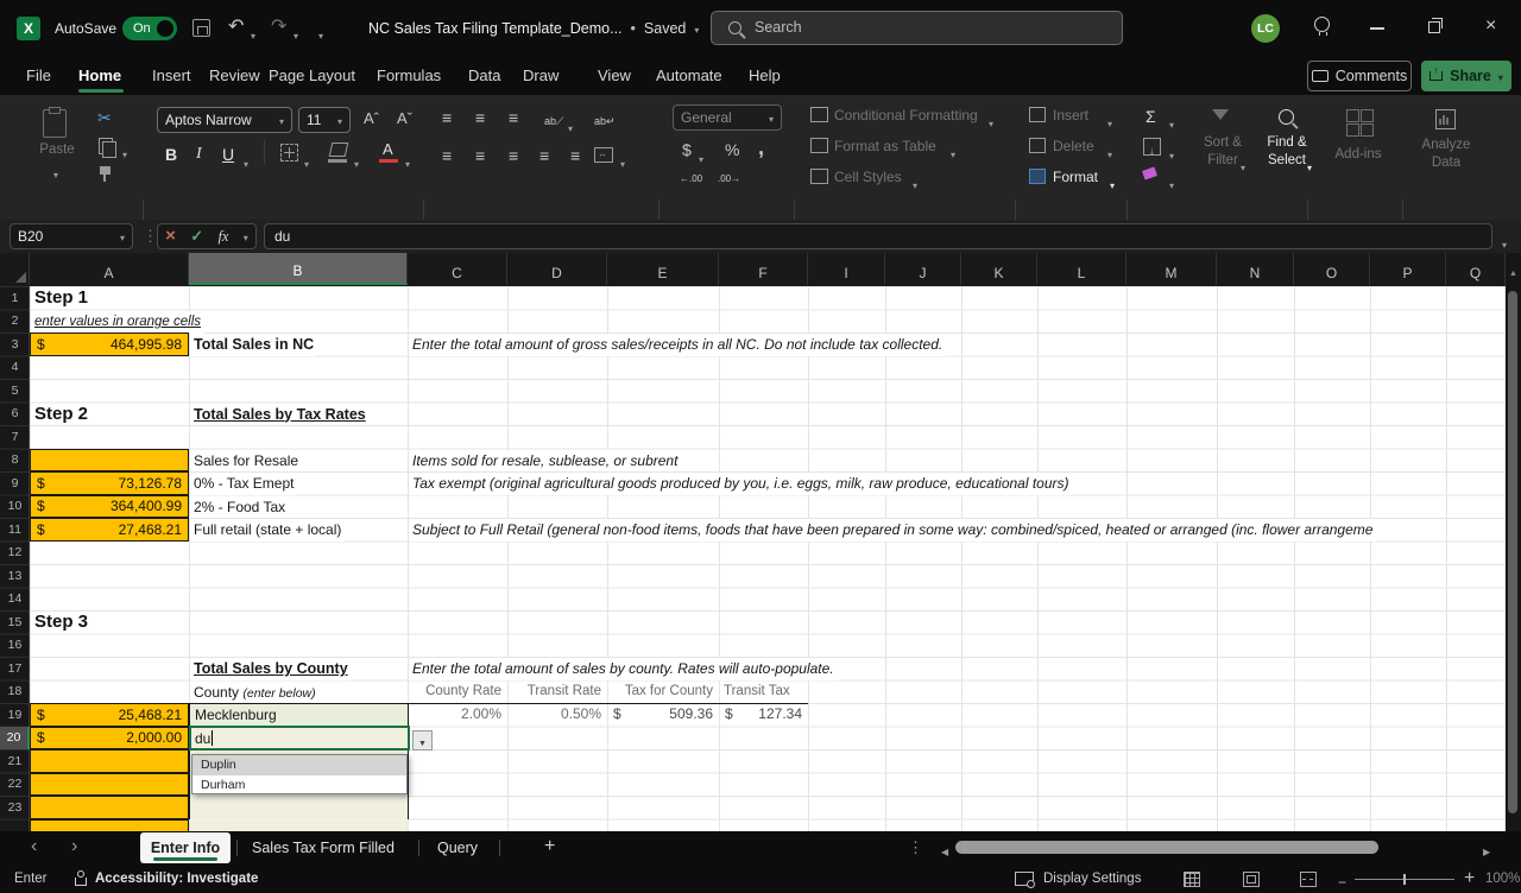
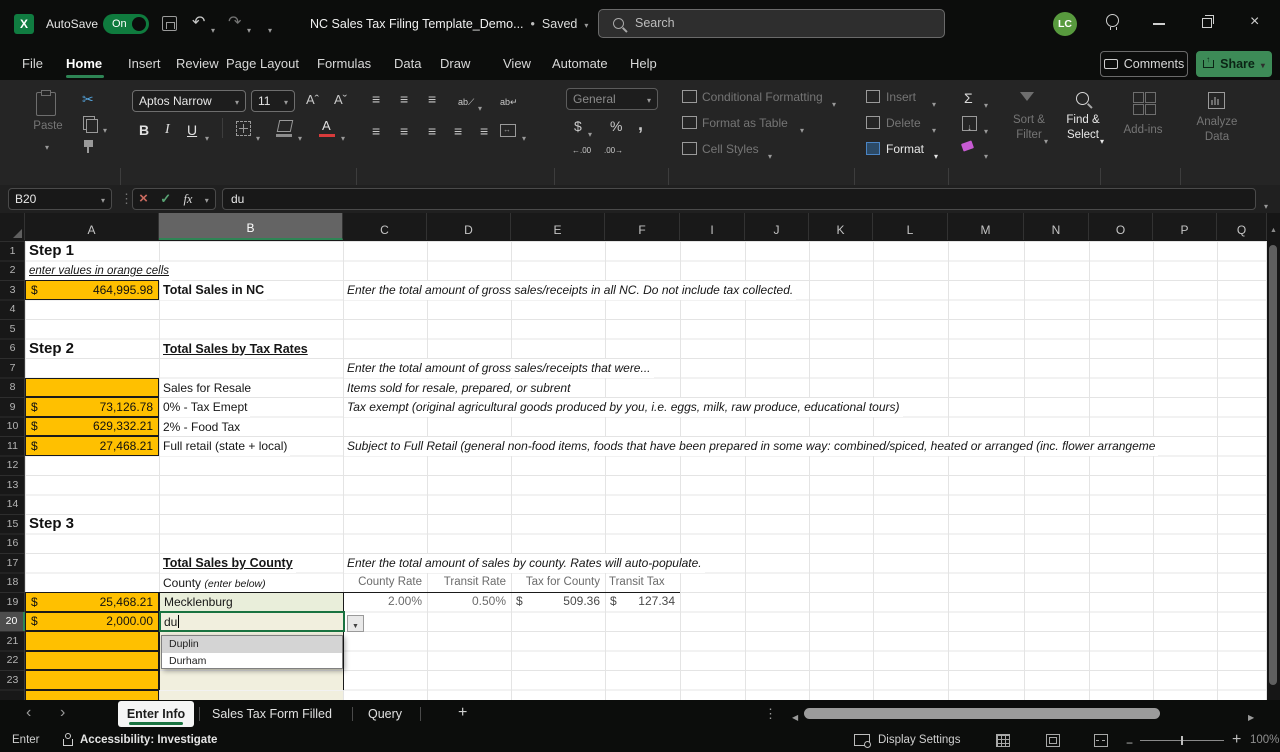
  X
  AutoSave
  On
  NC Sales Tax Filing Template_Demo...
  •
  Saved
  Search
  LC
  ×
  File
  Home
  Insert
  Review
  Page Layout
  Formulas
  Data
  Draw
  View
  Automate
  Help
  Comments
  ↑
  Share
  Paste
  Aptos Narrow
  11
  B
  I
  U
  A
  ↔
  General
  $
  %
  ,
  Conditional Formatting
  Format as Table
  Cell Styles
  Insert
  Delete
  Format
  Σ
  Sort &
  Filter
  Find &
  Select
  Add-ins
  Analyze
  Data
  B20
  fx
  du
  A
  B
  C
  D
  E
  F
  I
  J
  K
  L
  M
  N
  O
  P
  Q
  Step 1
  enter values in orange cells
  $
  464,995.98
  Total Sales in NC
  Enter the total amount of gross sales/receipts in all NC. Do not include tax collected.
  Step 2
  Total Sales by Tax Rates
+ Enter the total amount of gross sales/receipts that were...
  Sales for Resale
- Items sold for resale, sublease, or subrent
+ Items sold for resale, prepared, or subrent
  $
  73,126.78
  0% - Tax Emept
  Tax exempt (original agricultural goods produced by you, i.e. eggs, milk, raw produce, educational tours)
  $
- 364,400.99
+ 629,332.21
  2% - Food Tax
  $
  27,468.21
  Full retail (state + local)
  Subject to Full Retail (general non-food items, foods that have been prepared in some way: combined/spiced, heated or arranged (inc. flower arrangeme
  Step 3
  Total Sales by County
  Enter the total amount of sales by county. Rates will auto-populate.
  County (enter below)
  County Rate
  Transit Rate
  Tax for County
  Transit Tax
  $
  25,468.21
  Mecklenburg
  2.00%
  0.50%
  $
  509.36
  $
  127.34
  $
  2,000.00
  du
  Duplin
  Durham
  1
  2
  3
  4
  5
  6
  7
  8
  9
  10
  11
  12
  13
  14
  15
  16
  17
  18
  19
  20
  21
  22
  23
  Enter Info
  Sales Tax Form Filled
  Query
  Enter
  Accessibility: Investigate
  Display Settings
  100%
